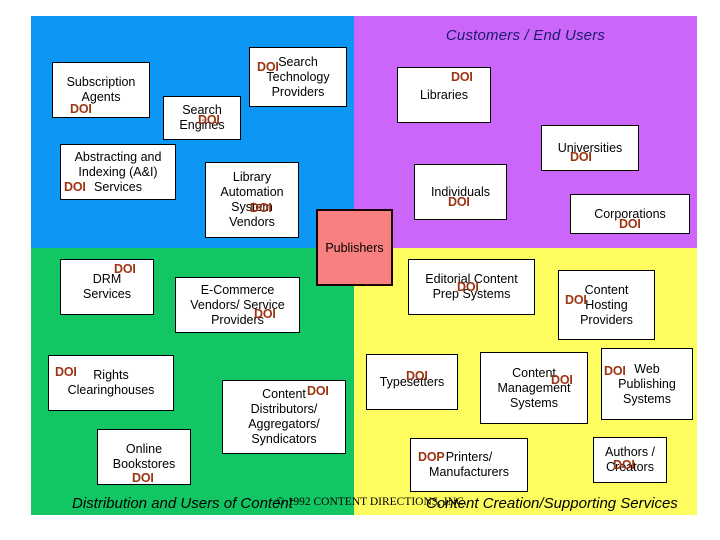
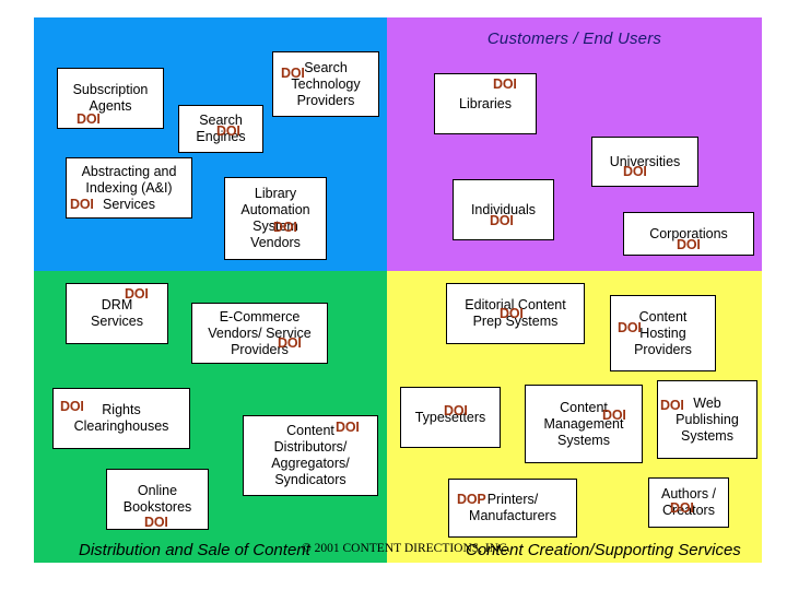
  Customers / End Users
- Distribution and Users of Content
+ Distribution and Sale of Content
  Content Creation/Supporting Services
  Subscription
  Agents
  Search
  Technology
  Providers
  Search
  Engines
  Abstracting and
  Indexing (A&I)
  Services
  Library
  Automation
  System
  Vendors
  Libraries
  Universities
  Individuals
  Corporations
  DRM
  Services
  E-Commerce
  Vendors/ Service
  Providers
  Rights
  Clearinghouses
  Content
  Distributors/
  Aggregators/
  Syndicators
  Online
  Bookstores
  Editorial Content
  Prep Systems
  Content
  Hosting
  Providers
  Typesetters
  Content
  Management
  Systems
  Web
  Publishing
  Systems
  Printers/
  Manufacturers
  Authors /
  Creators
- Publishers
  DOI
  DOI
  DOI
  DOI
  DOI
  DOI
  DOI
  DOI
  DOI
  DOI
  DOI
  DOI
  DOI
  DOI
  DOI
  DOI
  DOI
  DOI
  DOI
  DOP
  DOI
- © 1992 CONTENT DIRECTIONS, INC.
+ © 2001 CONTENT DIRECTIONS, INC.
